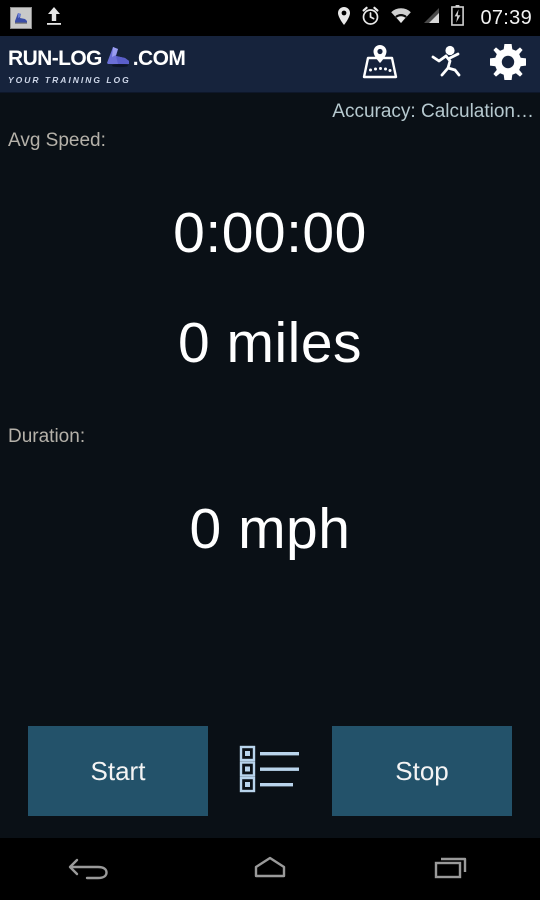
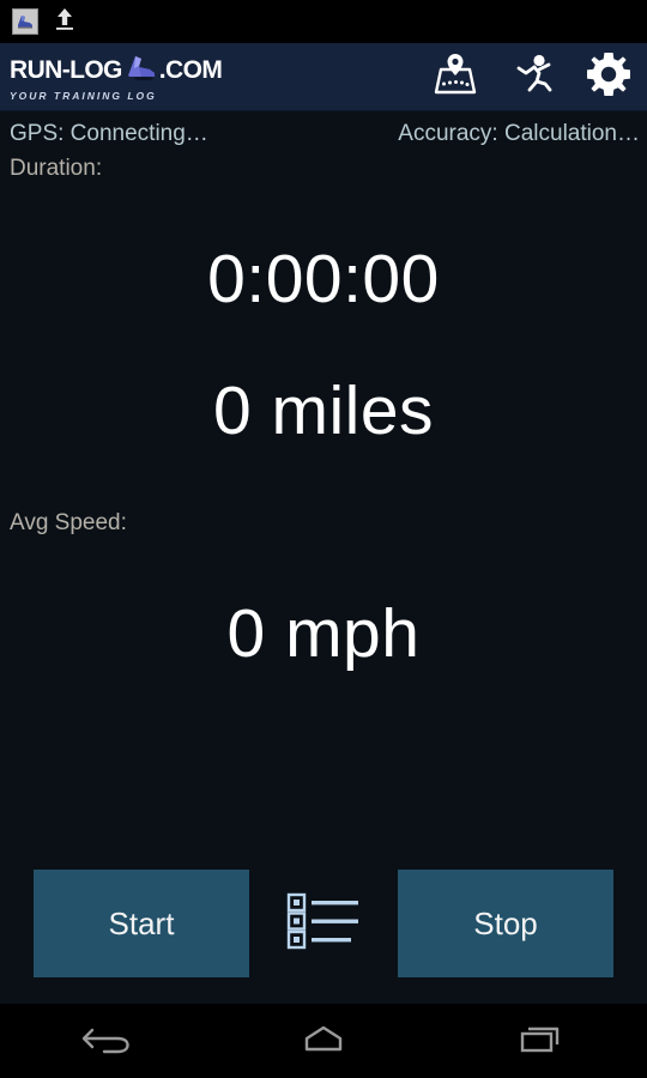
- 07:39
  RUN-LOG
  .COM
  YOUR TRAINING LOG
+ GPS: Connecting…
  Accuracy: Calculation…
- Avg Speed:
+ Duration:
  0:00:00
  0 miles
- Duration:
+ Avg Speed:
  0 mph
  Start
  Stop
